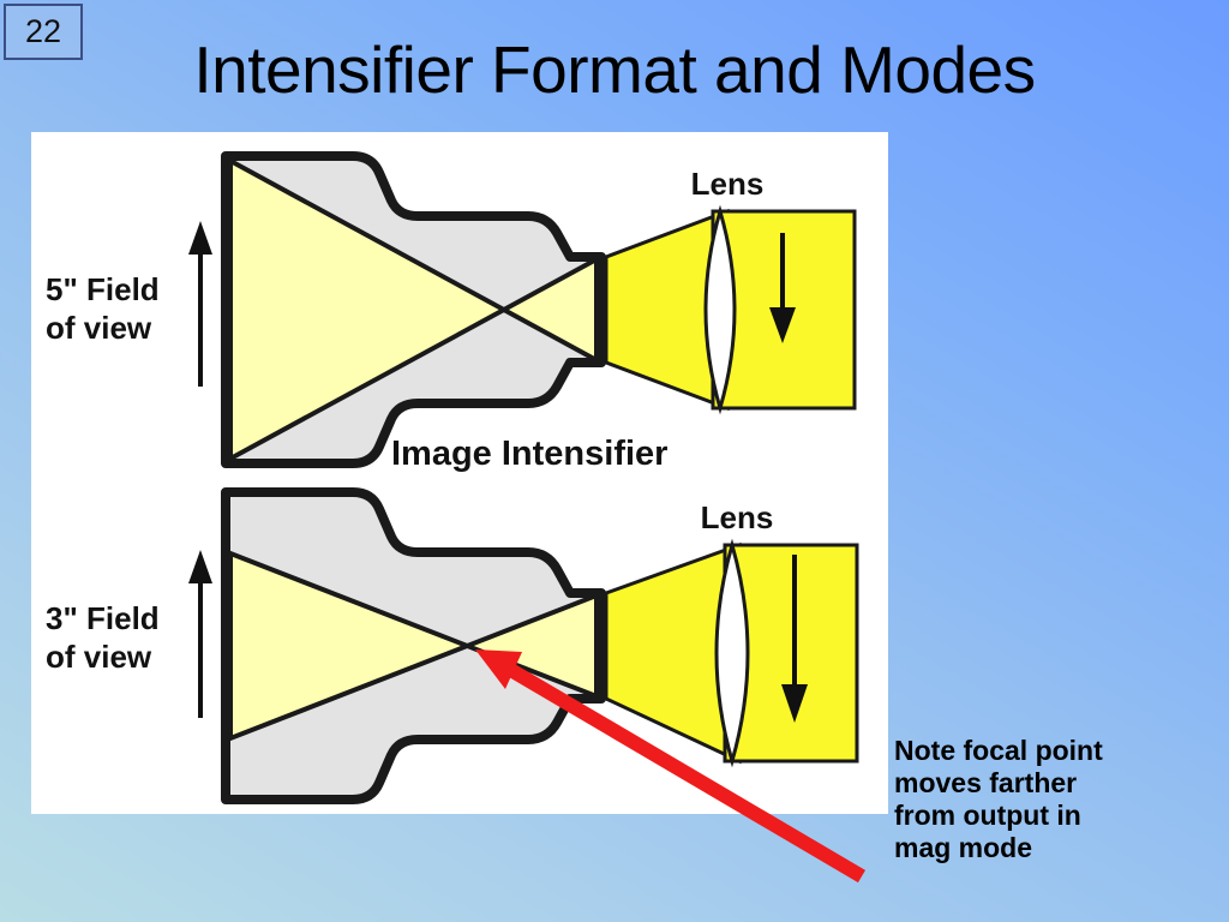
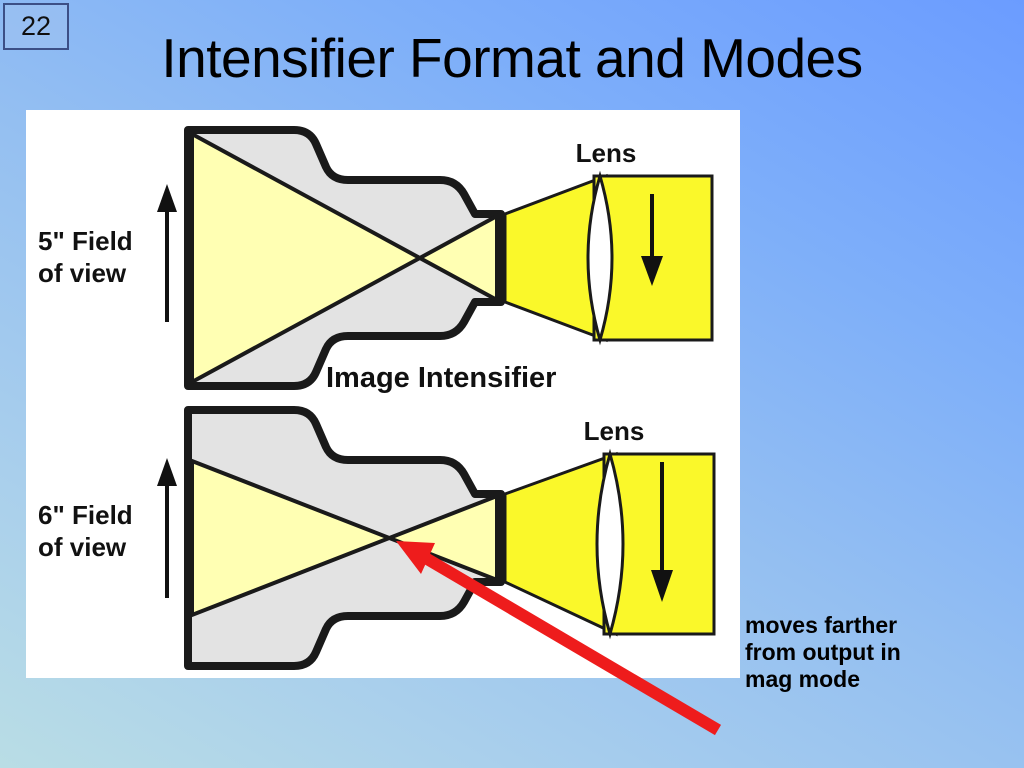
  22
  Intensifier Format and Modes
  Lens
  5" Field
  of view
  Image Intensifier
  Lens
- 3" Field
+ 6" Field
  of view
- Note focal point
  moves farther
  from output in
  mag mode
